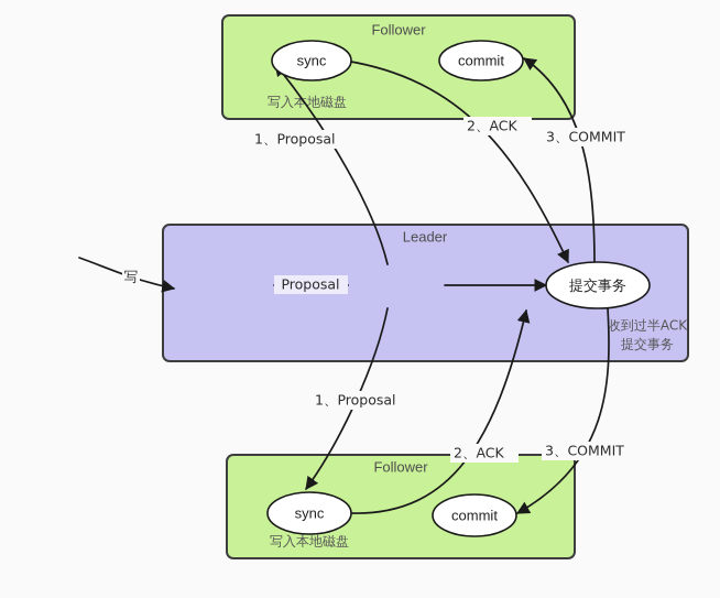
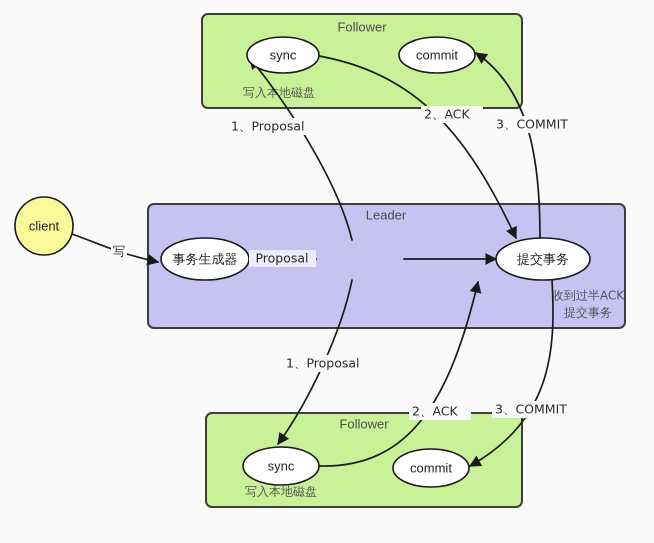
  Follower
  写入本地磁盘
  Leader
  收到过半ACK
  提交事务
  Follower
  写入本地磁盘
  sync
  commit
+ client
+ 事务生成器
  提交事务
  sync
  commit
  写
  Proposal
  1、Proposal
  2、ACK
  3、COMMIT
  1、Proposal
  2、ACK
  3、COMMIT
